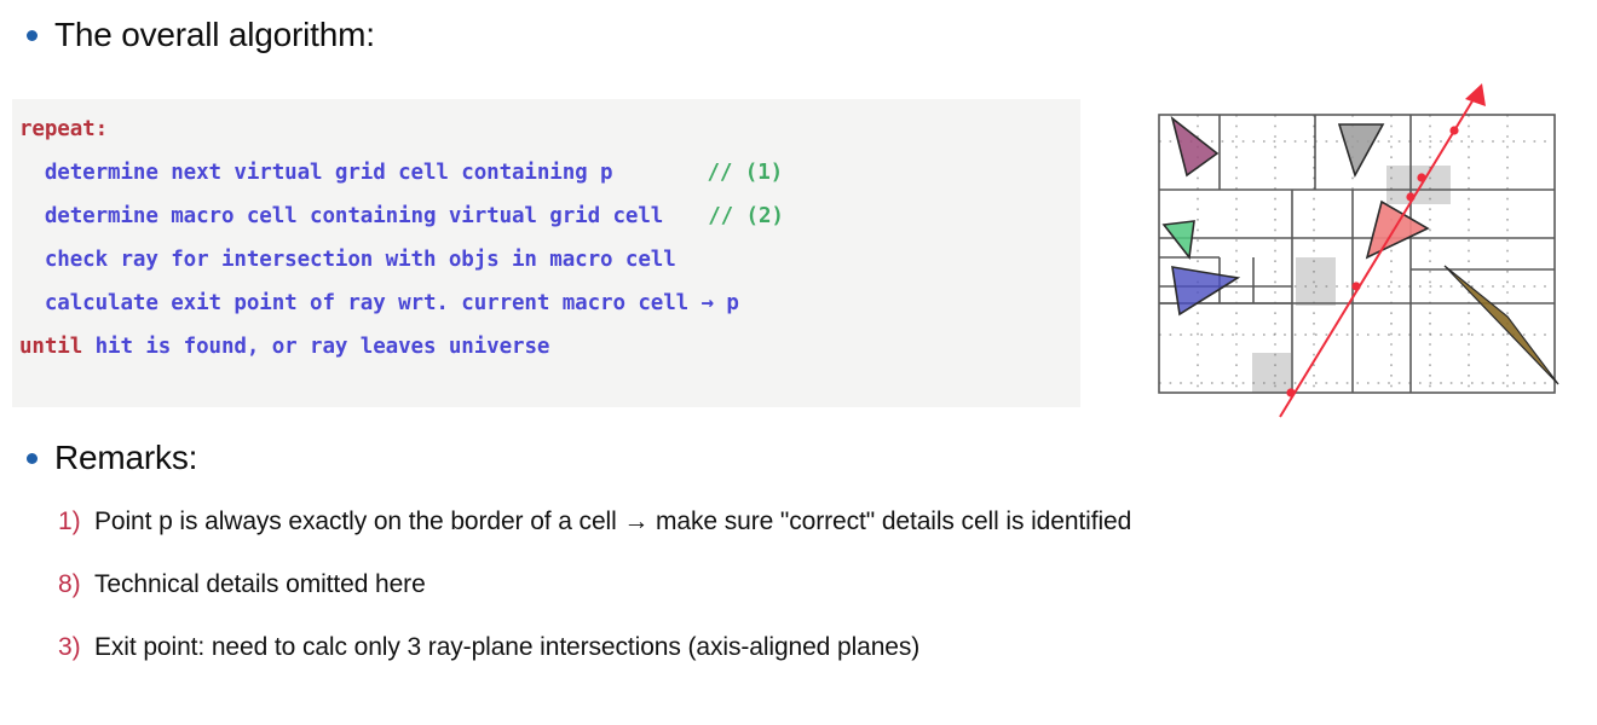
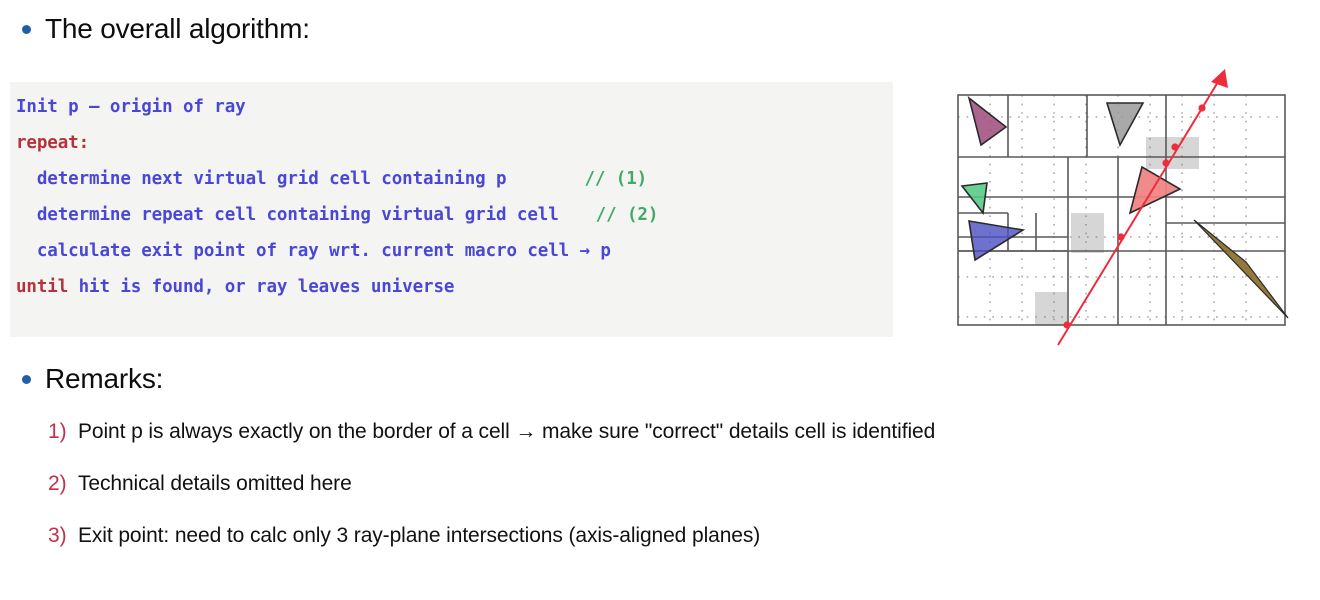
  The overall algorithm:
+ Init p — origin of ray
  repeat:
  determine next virtual grid cell containing p // (1)
- determine macro cell containing virtual grid cell // (2)
+ determine repeat cell containing virtual grid cell // (2)
- check ray for intersection with objs in macro cell
  calculate exit point of ray wrt. current macro cell → p
  until hit is found, or ray leaves universe
  Remarks:
  1)
  Point p is always exactly on the border of a cell → make sure "correct" details cell is identified
- 8)
+ 2)
  Technical details omitted here
  3)
  Exit point: need to calc only 3 ray-plane intersections (axis-aligned planes)
